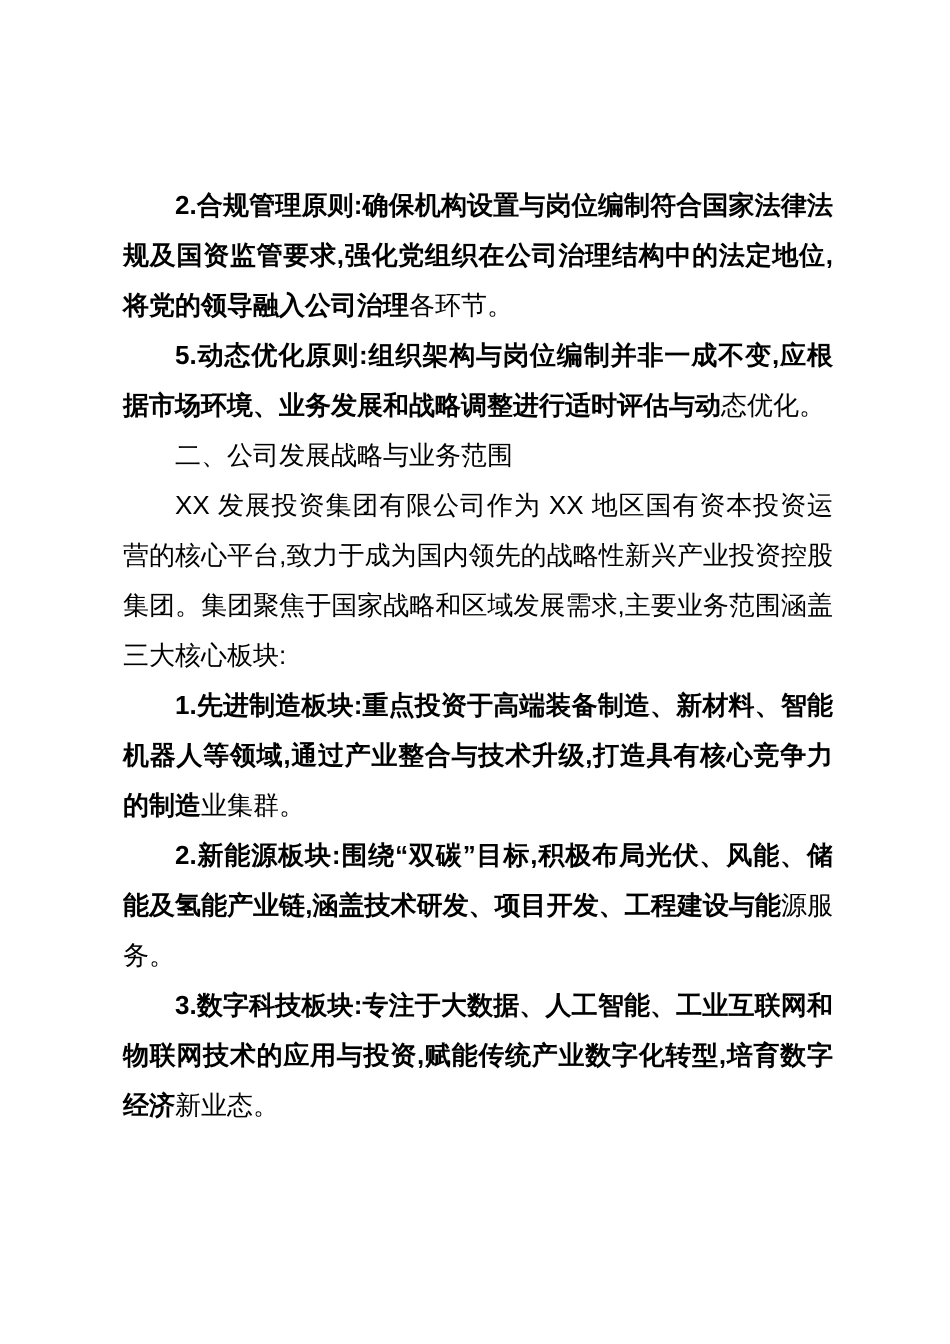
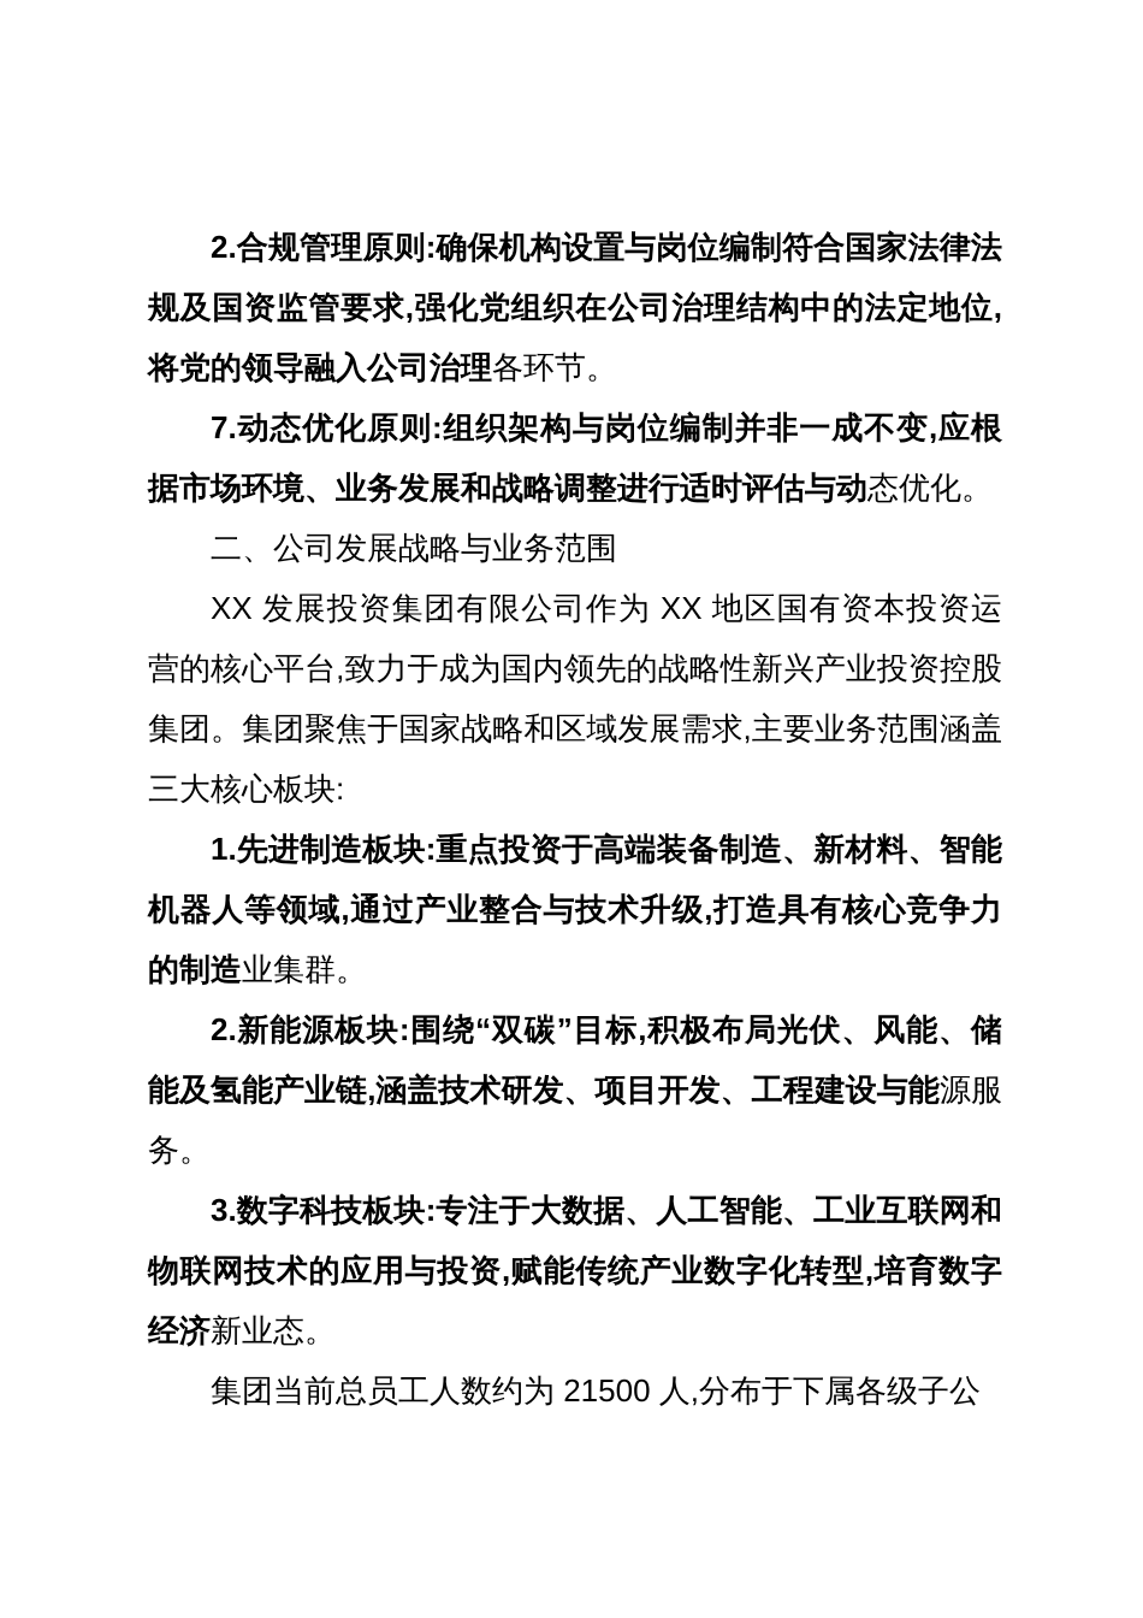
  2.合规管理原则:确保机构设置与岗位编制符合国家法律法规及国资监管要求,强化党组织在公司治理结构中的法定地位,将党的领导融入公司治理各环节。
- 5.动态优化原则:组织架构与岗位编制并非一成不变,应根据市场环境、业务发展和战略调整进行适时评估与动态优化。
+ 7.动态优化原则:组织架构与岗位编制并非一成不变,应根据市场环境、业务发展和战略调整进行适时评估与动态优化。
  二、公司发展战略与业务范围
  XX 发展投资集团有限公司作为 XX 地区国有资本投资运营的核心平台,致力于成为国内领先的战略性新兴产业投资控股集团。集团聚焦于国家战略和区域发展需求,主要业务范围涵盖三大核心板块:
  1.先进制造板块:重点投资于高端装备制造、新材料、智能机器人等领域,通过产业整合与技术升级,打造具有核心竞争力的制造业集群。
  2.新能源板块:围绕“双碳”目标,积极布局光伏、风能、储能及氢能产业链,涵盖技术研发、项目开发、工程建设与能源服务。
  3.数字科技板块:专注于大数据、人工智能、工业互联网和物联网技术的应用与投资,赋能传统产业数字化转型,培育数字经济新业态。
+ 集团当前总员工人数约为 21500 人,分布于下属各级子公
